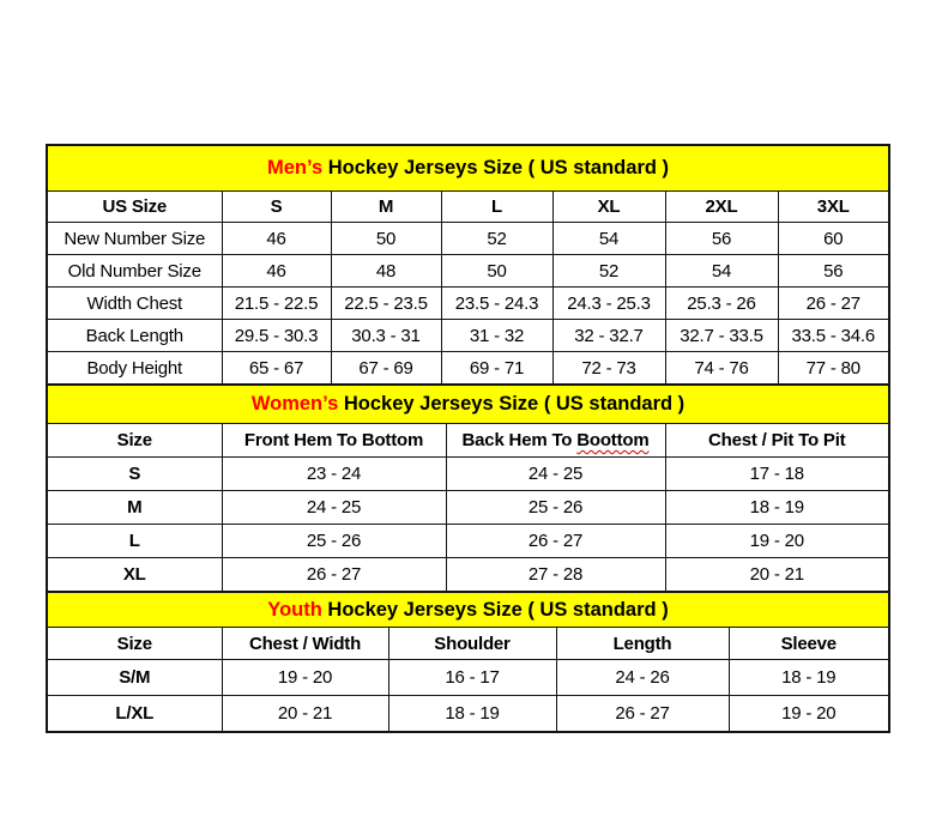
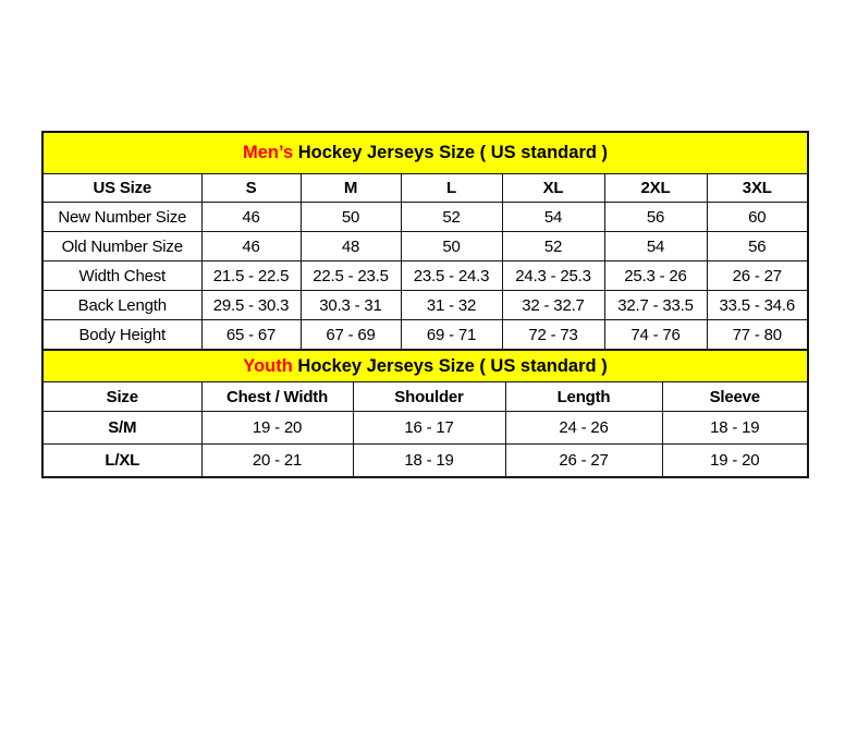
  Men’s Hockey Jerseys Size ( US standard )
  US Size	S	M	L	XL	2XL	3XL
  New Number Size	46	50	52	54	56	60
  Old Number Size	46	48	50	52	54	56
  Width Chest	21.5 - 22.5	22.5 - 23.5	23.5 - 24.3	24.3 - 25.3	25.3 - 26	26 - 27
  Back Length	29.5 - 30.3	30.3 - 31	31 - 32	32 - 32.7	32.7 - 33.5	33.5 - 34.6
  Body Height	65 - 67	67 - 69	69 - 71	72 - 73	74 - 76	77 - 80
- Women’s Hockey Jerseys Size ( US standard )
- Size	Front Hem To Bottom	Back Hem To Boottom	Chest / Pit To Pit
- S	23 - 24	24 - 25	17 - 18
- M	24 - 25	25 - 26	18 - 19
- L	25 - 26	26 - 27	19 - 20
- XL	26 - 27	27 - 28	20 - 21
  Youth Hockey Jerseys Size ( US standard )
  Size	Chest / Width	Shoulder	Length	Sleeve
  S/M	19 - 20	16 - 17	24 - 26	18 - 19
  L/XL	20 - 21	18 - 19	26 - 27	19 - 20
